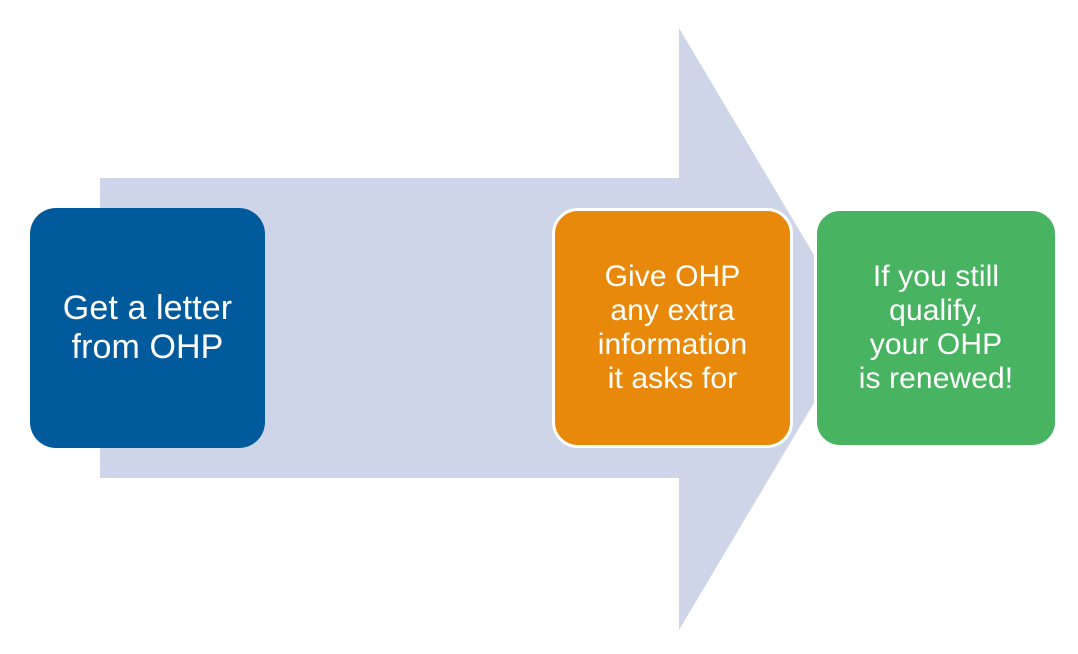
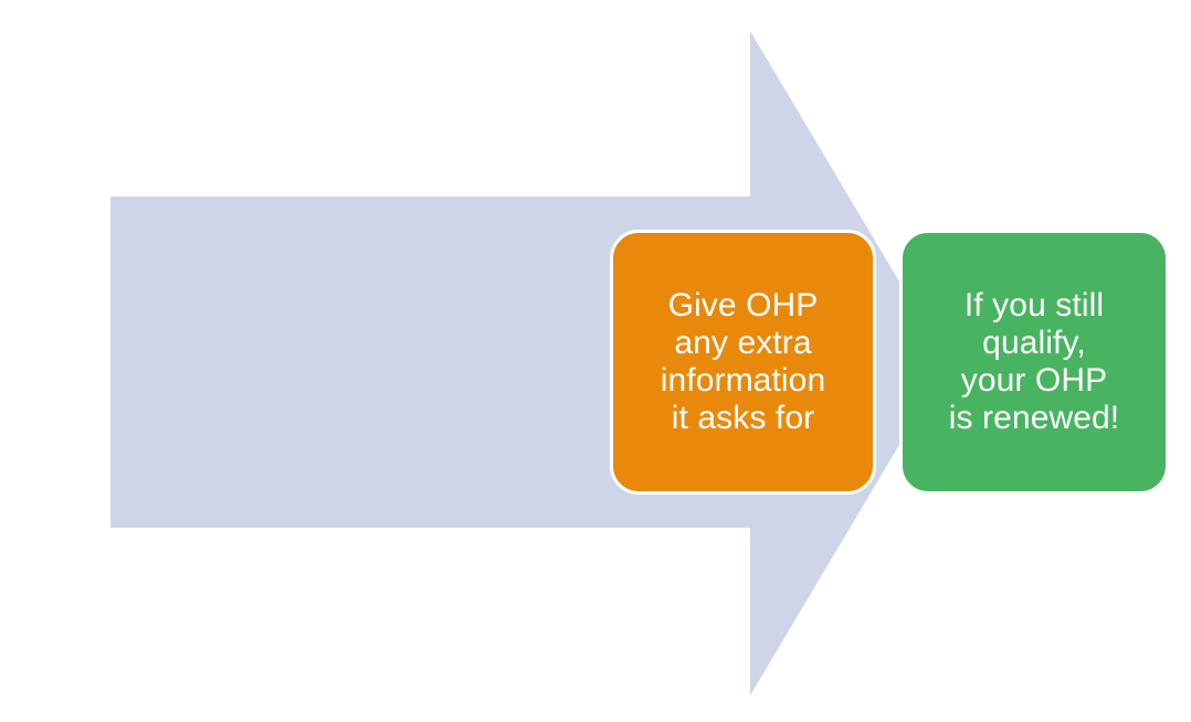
- Get a letter
- from OHP
  Give OHP
  any extra
  information
  it asks for
  If you still
  qualify,
  your OHP
  is renewed!
